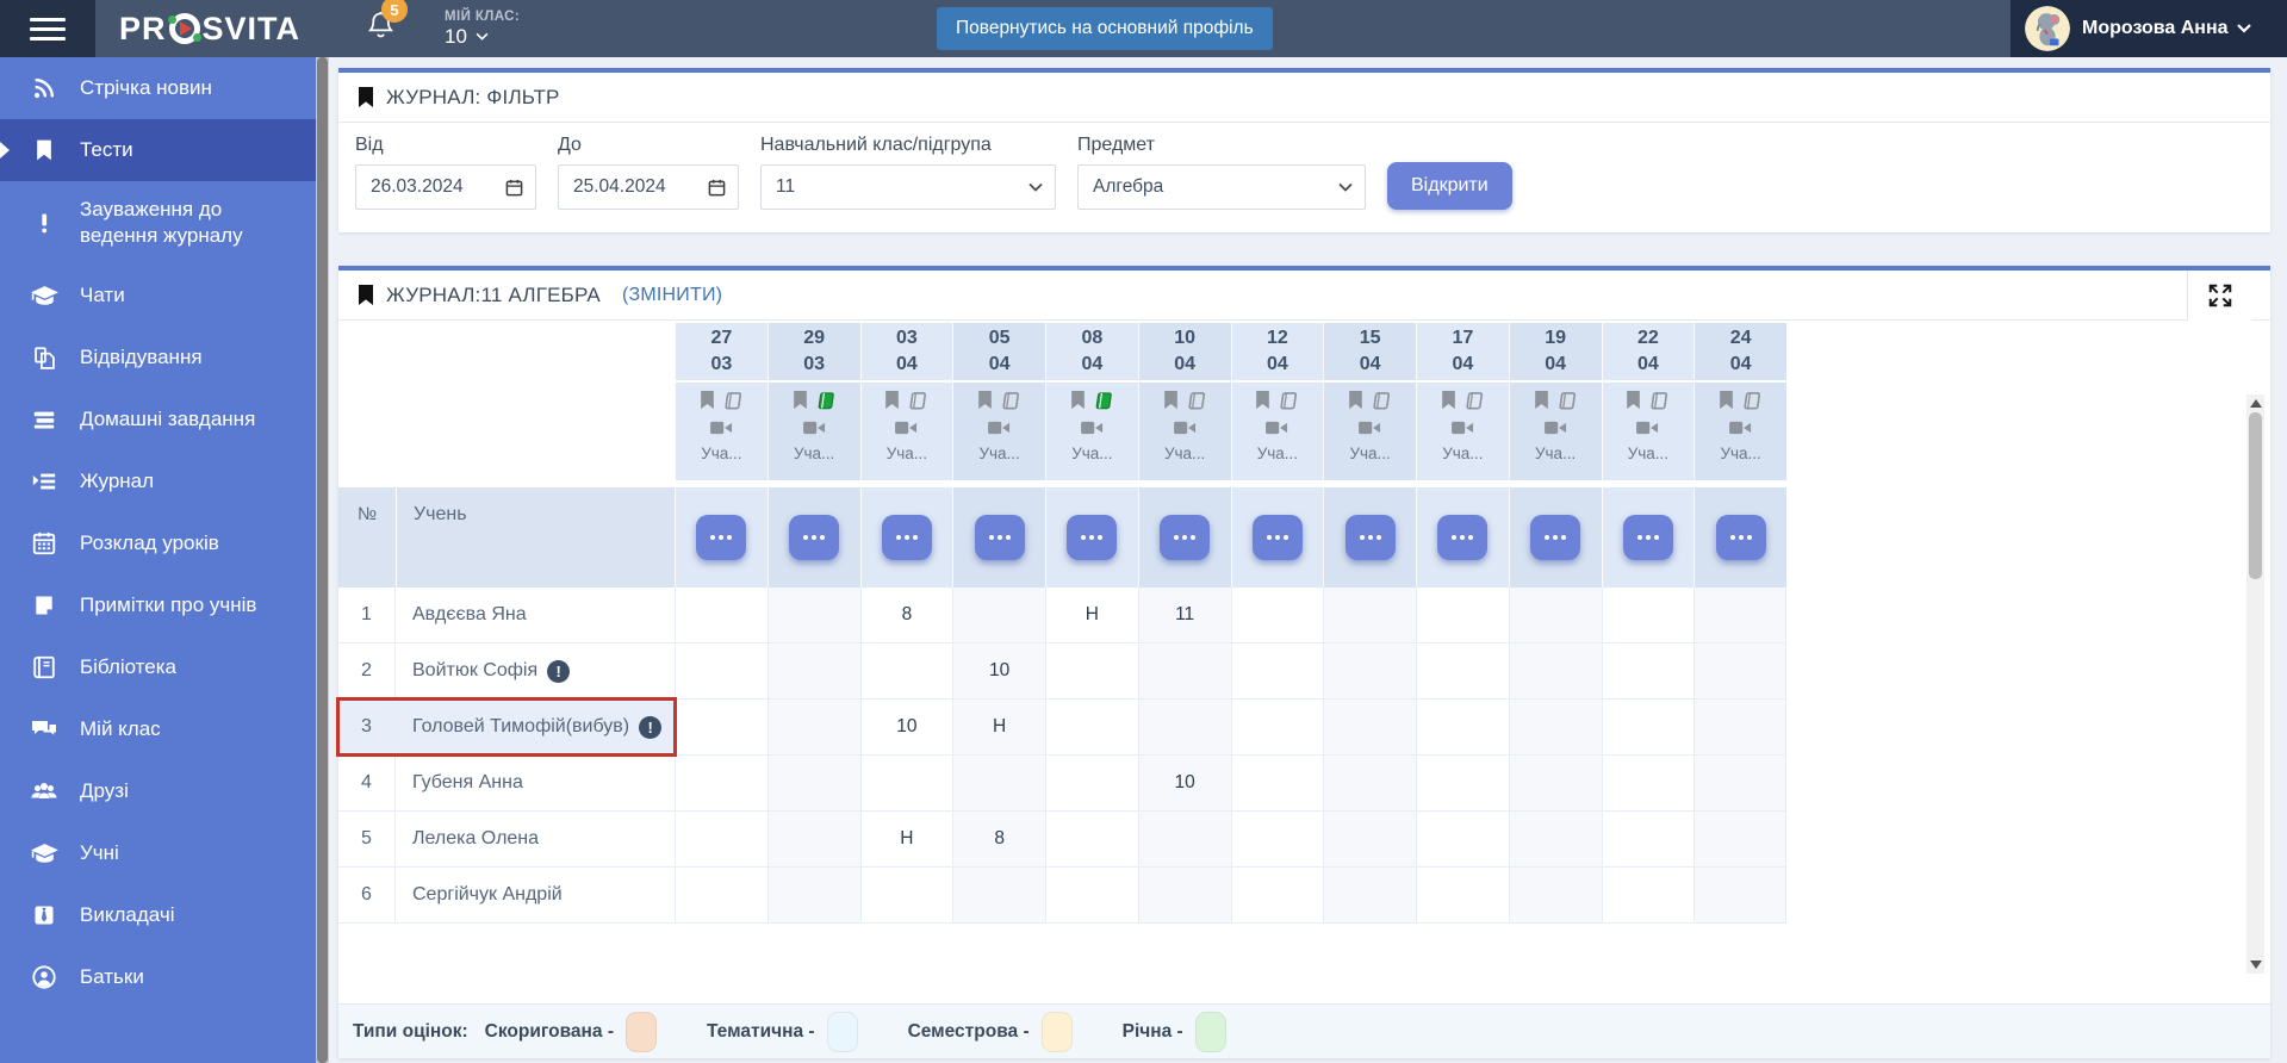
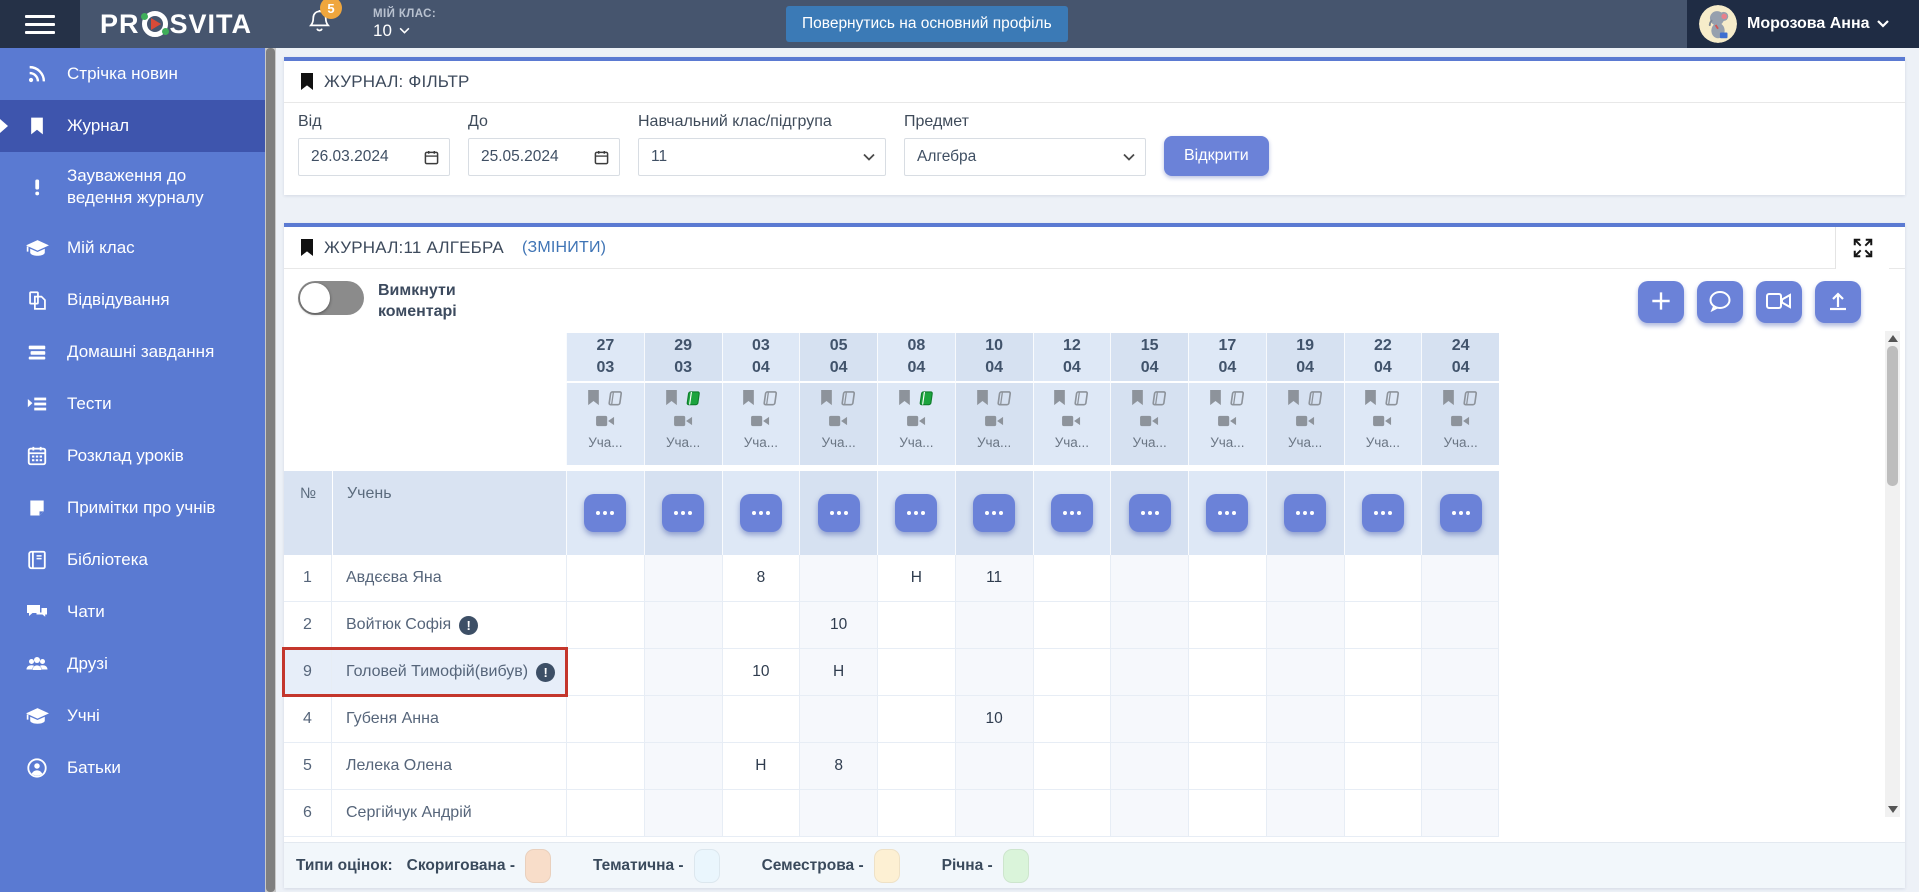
  PR
  SVITA
  5
  МІЙ КЛАС:
  10
  Повернутись на основний профіль
  Морозова Анна
  Стрічка новин
- Тести
+ Журнал
  Зауваження до ведення журналу
- Чати
+ Мій клас
  Відвідування
  Домашні завдання
- Журнал
+ Тести
  Розклад уроків
  Примітки про учнів
  Бібліотека
- Мій клас
+ Чати
  Друзі
  Учні
- Викладачі
  Батьки
  ЖУРНАЛ: ФІЛЬТР
  Від
  26.03.2024
  До
- 25.04.2024
+ 25.05.2024
  Навчальний клас/підгрупа
  11
  Предмет
  Алгебра
  Відкрити
  ЖУРНАЛ:11 АЛГЕБРА
  (ЗМІНИТИ)
+ Вимкнути коментарі
  27
  03
  29
  03
  03
  04
  05
  04
  08
  04
  10
  04
  12
  04
  15
  04
  17
  04
  19
  04
  22
  04
  24
  04
  Уча...
  Уча...
  Уча...
  Уча...
  Уча...
  Уча...
  Уча...
  Уча...
  Уча...
  Уча...
  Уча...
  Уча...
  №
  Учень
  1
  Авдєєва Яна
  8
  Н
  11
  2
  Войтюк Софія
  !
  10
- 3
+ 9
  Головей Тимофій(вибув)
  !
  10
  Н
  4
  Губеня Анна
  10
  5
  Лелека Олена
  Н
  8
  6
  Сергійчук Андрій
  Типи оцінок:
  Скоригована -
  Тематична -
  Семестрова -
  Річна -
